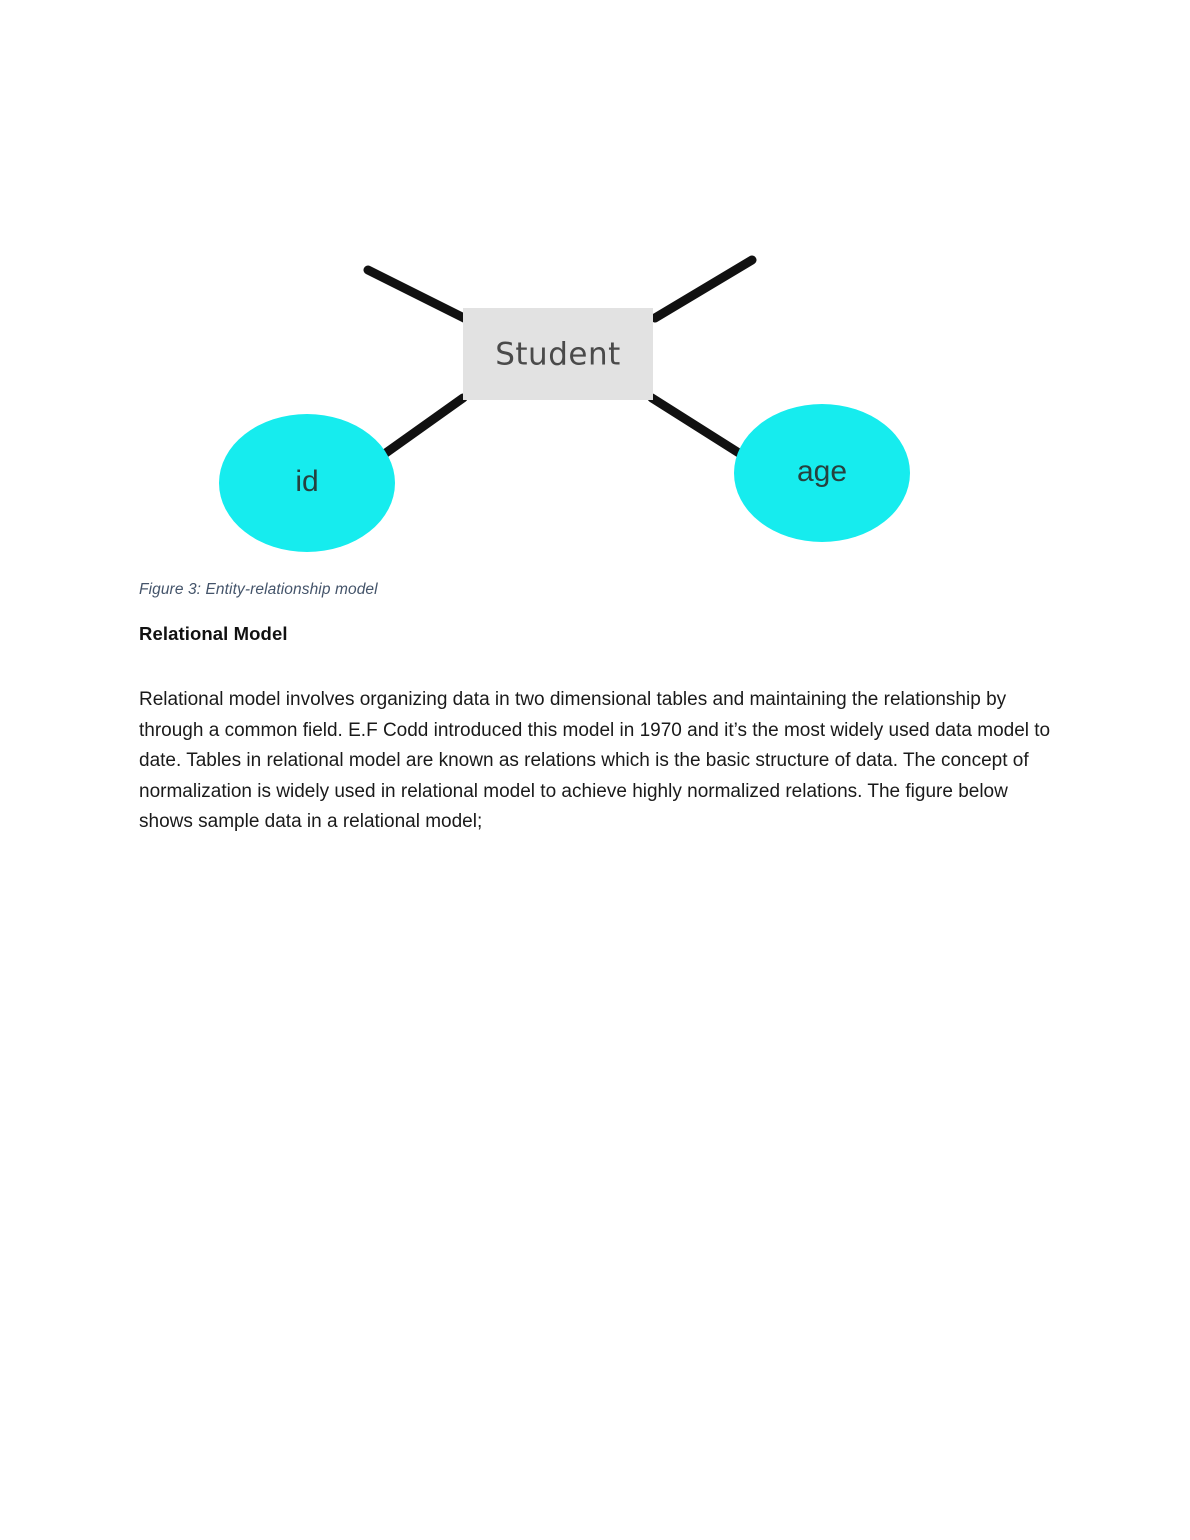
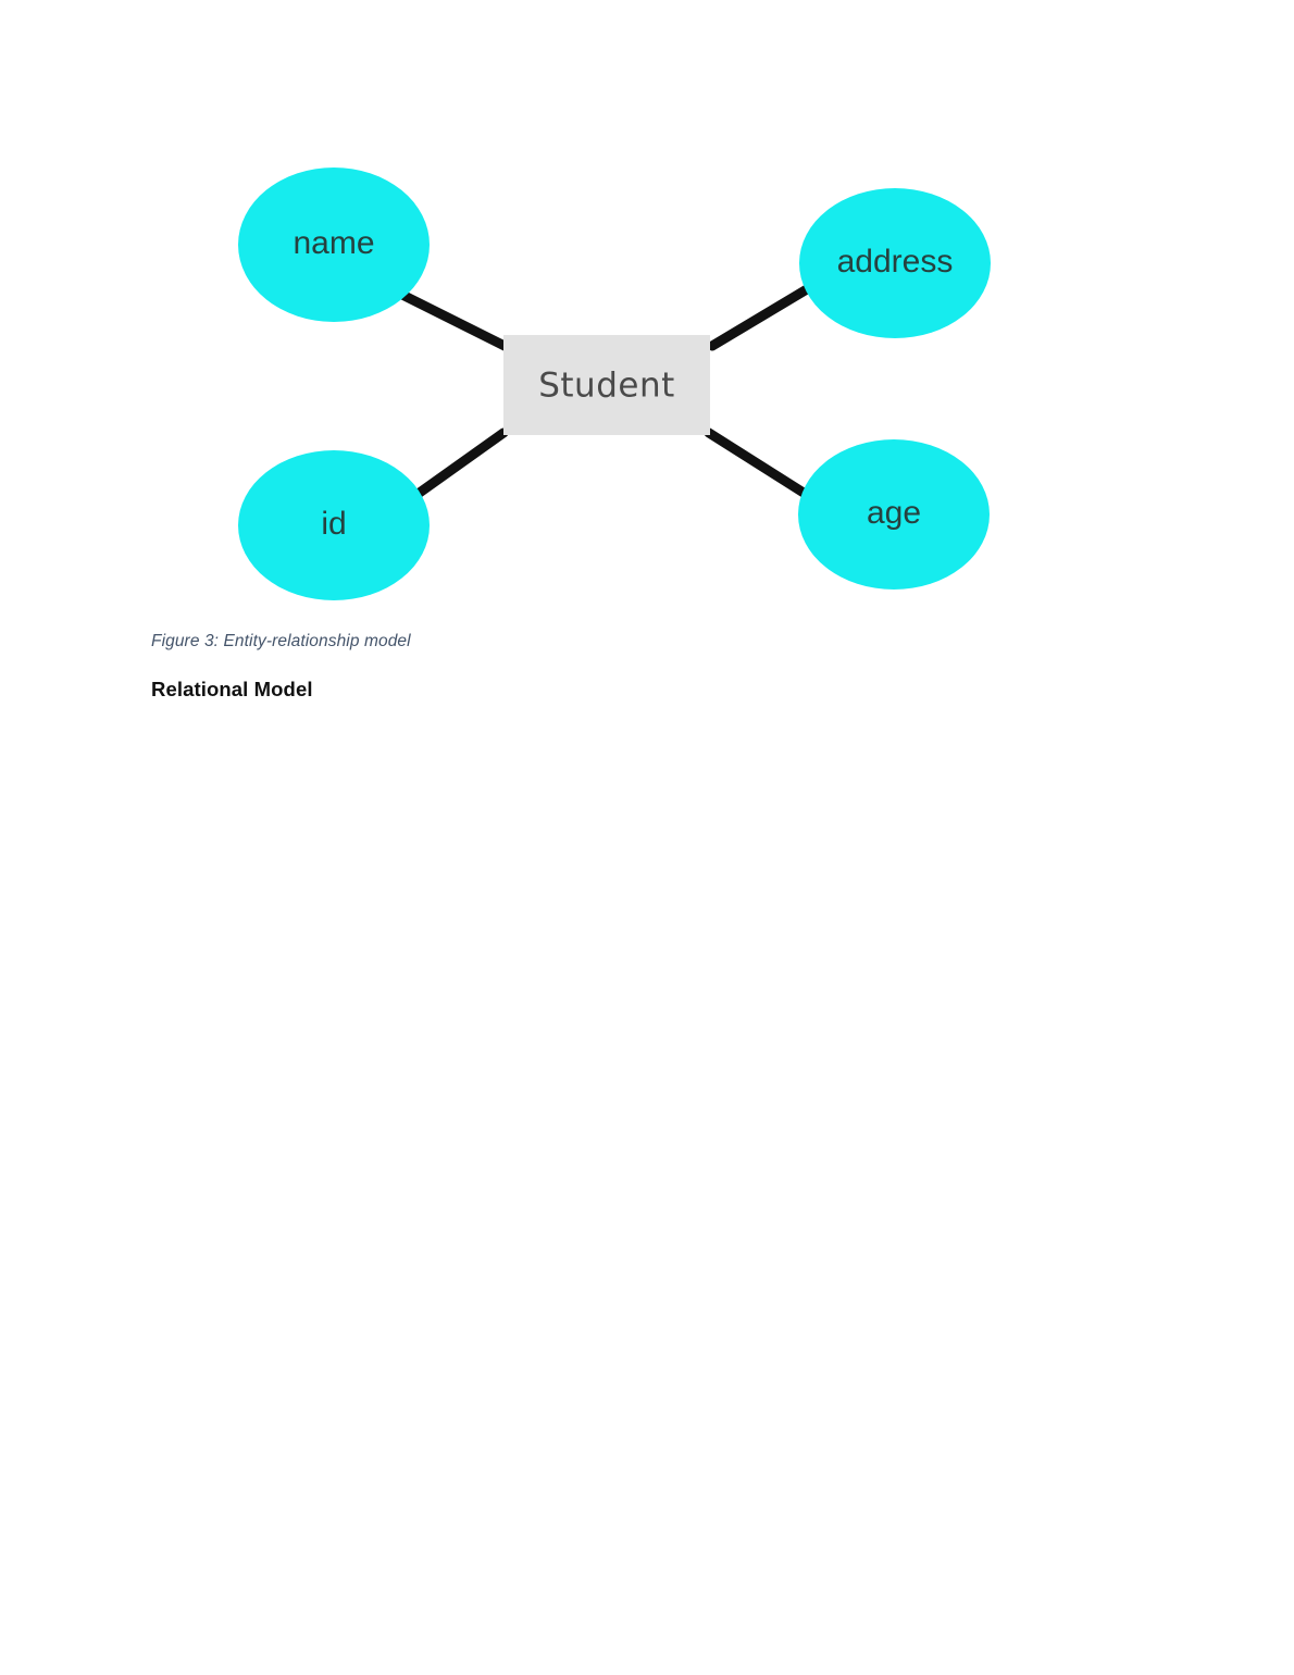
+ name
+ address
  id
  age
  Student
  Figure 3: Entity-relationship model
  Relational Model
- Relational model involves organizing data in two dimensional tables and maintaining the relationship by through a common field. E.F Codd introduced this model in 1970 and it’s the most widely used data model to date. Tables in relational model are known as relations which is the basic structure of data. The concept of normalization is widely used in relational model to achieve highly normalized relations. The figure below shows sample data in a relational model;
